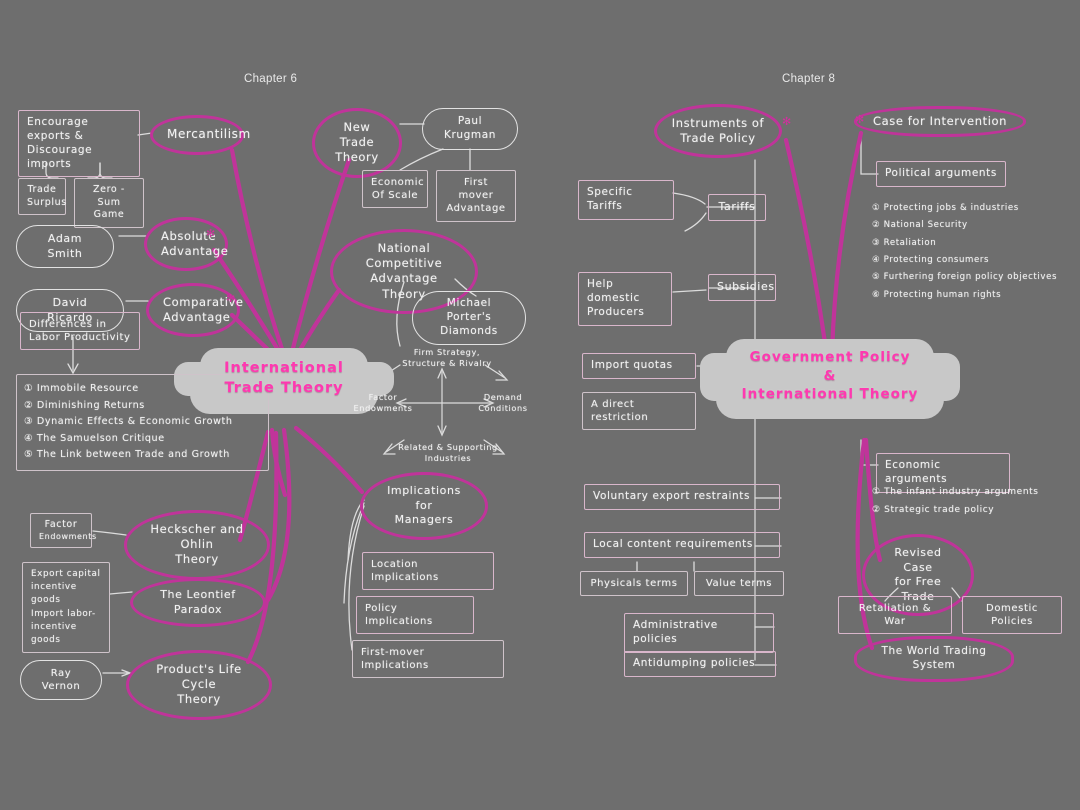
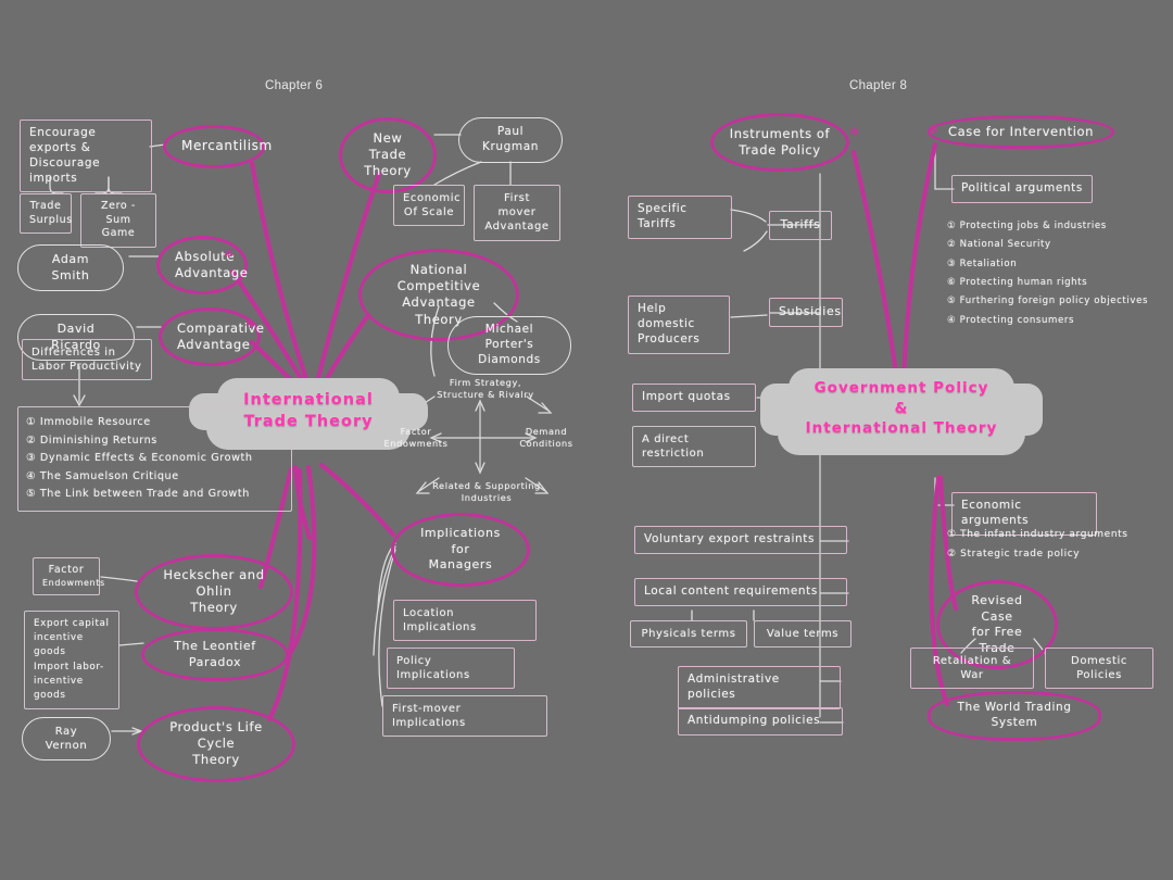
  Chapter 6
  Chapter 8
  International
  Trade Theory
  Encourage exports &
  Discourage imports
  Mercantilism
  Trade
  Surplus
  Zero - Sum
  Game
  Adam Smith
  Absolut
  Advantage
  ✻
  David Ricardo
  Comparate
  Advantage
  ✻
  Differences in
  Labor Productivity
  ① Immobile Resource
  ② Diminishing Returns
  ③ Dynamic Effects & Economic Growth
  ④ The Samuelson Critique
  ⑤ The Link between Trade and Growth
  Factor
  Endowments
  Heckscher and Ohlin
  Theory
  Export capital
  incentive goods
  Import labor-
  incentive goods
  The Leontief Paradox
  Ray Vernon
  Product's Life Cycle
  Theory
  New Trade
  Theory
  Paul Krugman
  Economic
  Of Scale
  First mover
  Advantage
  National Competitive
  Advantage Theory
  Michael Porter's
  Diamonds
  Firm Strategy,
  Structure & Rivalry
  Factor
  Endowments
  Demand
  Conditions
  Related & Supporting
  Industries
  Implications for
  Managers
  Location Implications
  Policy Implications
  First-mover Implications
  Government Policy
  &
  International Theory
  Instruments of
  Trade Policy
  ✻
  Specific Tariffs
  Tariffs
  Help domestic
  Producers
  Subsidies
  Import quotas
  A direct restriction
  Voluntary export restraints
  Local content requirements
  Physicals terms
  Value terms
  Administrative policies
  Antidumping policies
  Case for Intervention
  ✻
  Political arguments
  ① Protecting jobs & industries
  ② National Security
  ③ Retaliation
- ④ Protecting consumers
+ ⑥ Protecting human rights
  ⑤ Furthering foreign policy objectives
- ⑥ Protecting human rights
+ ④ Protecting consumers
  Economic arguments
  ① The infant industry arguments
  ② Strategic trade policy
  Revised Case
  for Free Trade
  Retaliation & War
  Domestic Policies
  The World Trading System
